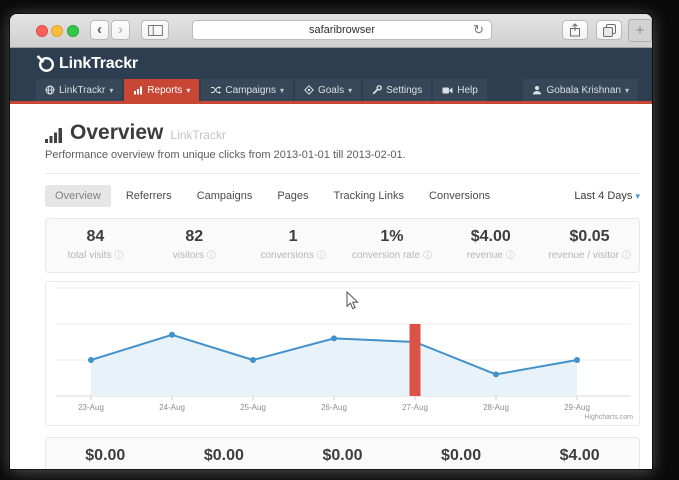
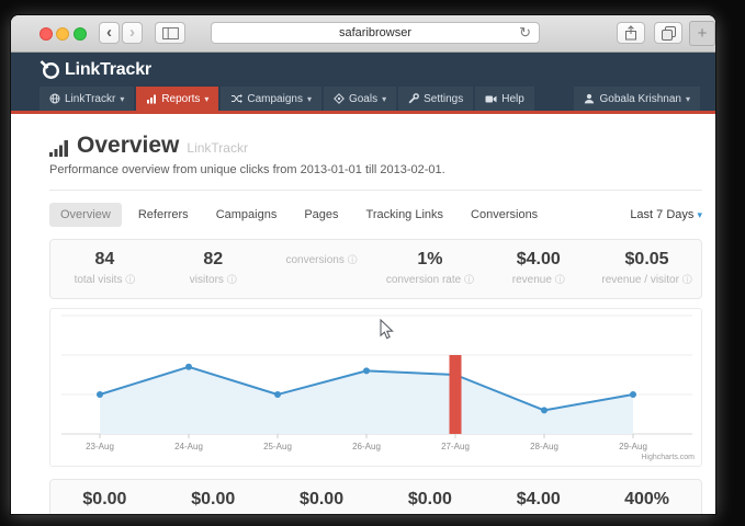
  ‹
  ›
  safaribrowser
  ↻
  +
  LinkTrackr
  LinkTrackr
  ▾
  Reports
  ▾
  Campaigns
  ▾
  Goals
  ▾
  Settings
  Help
  Gobala Krishnan
  ▾
  Overview
  LinkTrackr
  Performance overview from unique clicks from 2013-01-01 till 2013-02-01.
  Overview
  Referrers
  Campaigns
  Pages
  Tracking Links
  Conversions
- Last 4 Days ▾
+ Last 7 Days ▾
  84
  total visits ⓘ
  82
  visitors ⓘ
- 1
  conversions ⓘ
  1%
  conversion rate ⓘ
  $4.00
  revenue ⓘ
  $0.05
  revenue / visitor ⓘ
  23-Aug
  24-Aug
  25-Aug
  26-Aug
  27-Aug
  28-Aug
  29-Aug
  $0.00
  $0.00
  $0.00
  $0.00
  $4.00
+ 400%
